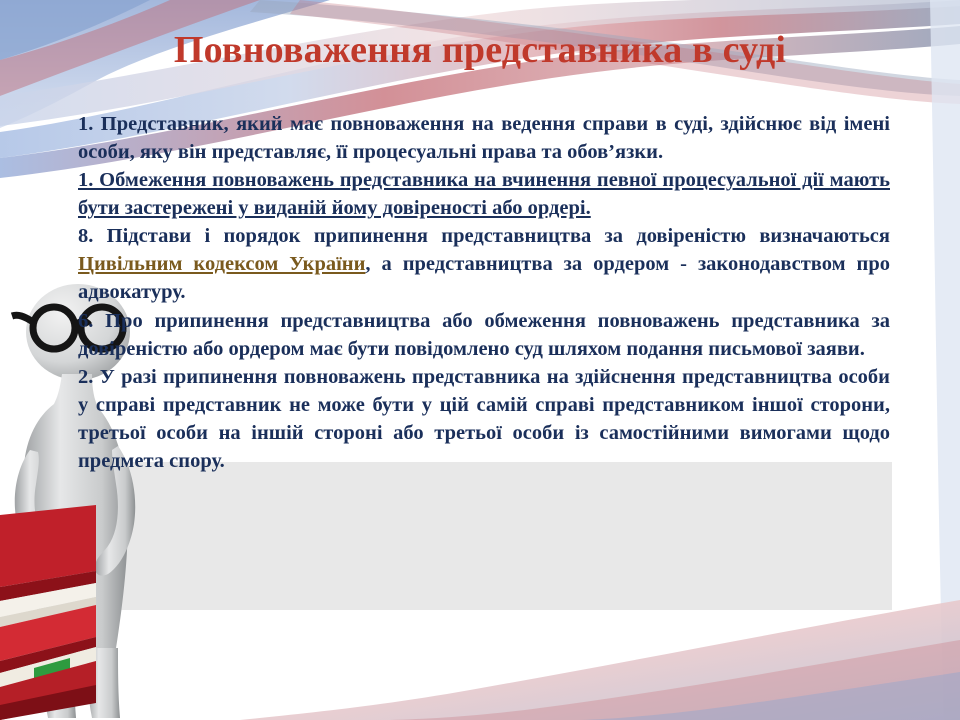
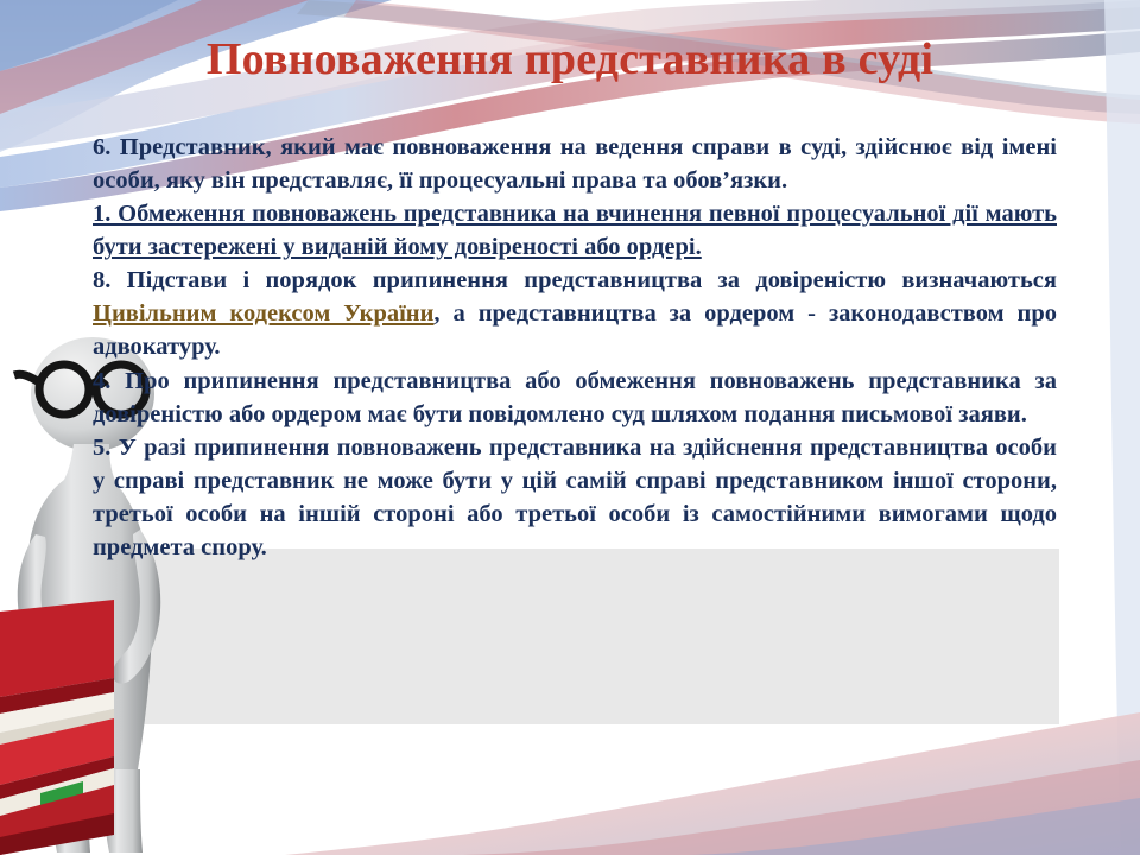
  Повноваження представника в суді
- 1. Представник, який має повноваження на ведення справи в суді, здійснює від імені особи, яку він представляє, її процесуальні права та обов’язки.
+ 6. Представник, який має повноваження на ведення справи в суді, здійснює від імені особи, яку він представляє, її процесуальні права та обов’язки.
  1. Обмеження повноважень представника на вчинення певної процесуальної дії мають бути застережені у виданій йому довіреності або ордері.
  8. Підстави і порядок припинення представництва за довіреністю визначаються Цивільним кодексом України, а представництва за ордером - законодавством про адвокатуру.
- 6. Про припинення представництва або обмеження повноважень представника за довіреністю або ордером має бути повідомлено суд шляхом подання письмової заяви.
+ 4. Про припинення представництва або обмеження повноважень представника за довіреністю або ордером має бути повідомлено суд шляхом подання письмової заяви.
- 2. У разі припинення повноважень представника на здійснення представництва особи у справі представник не може бути у цій самій справі представником іншої сторони, третьої особи на іншій стороні або третьої особи із самостійними вимогами щодо предмета спору.
+ 5. У разі припинення повноважень представника на здійснення представництва особи у справі представник не може бути у цій самій справі представником іншої сторони, третьої особи на іншій стороні або третьої особи із самостійними вимогами щодо предмета спору.
